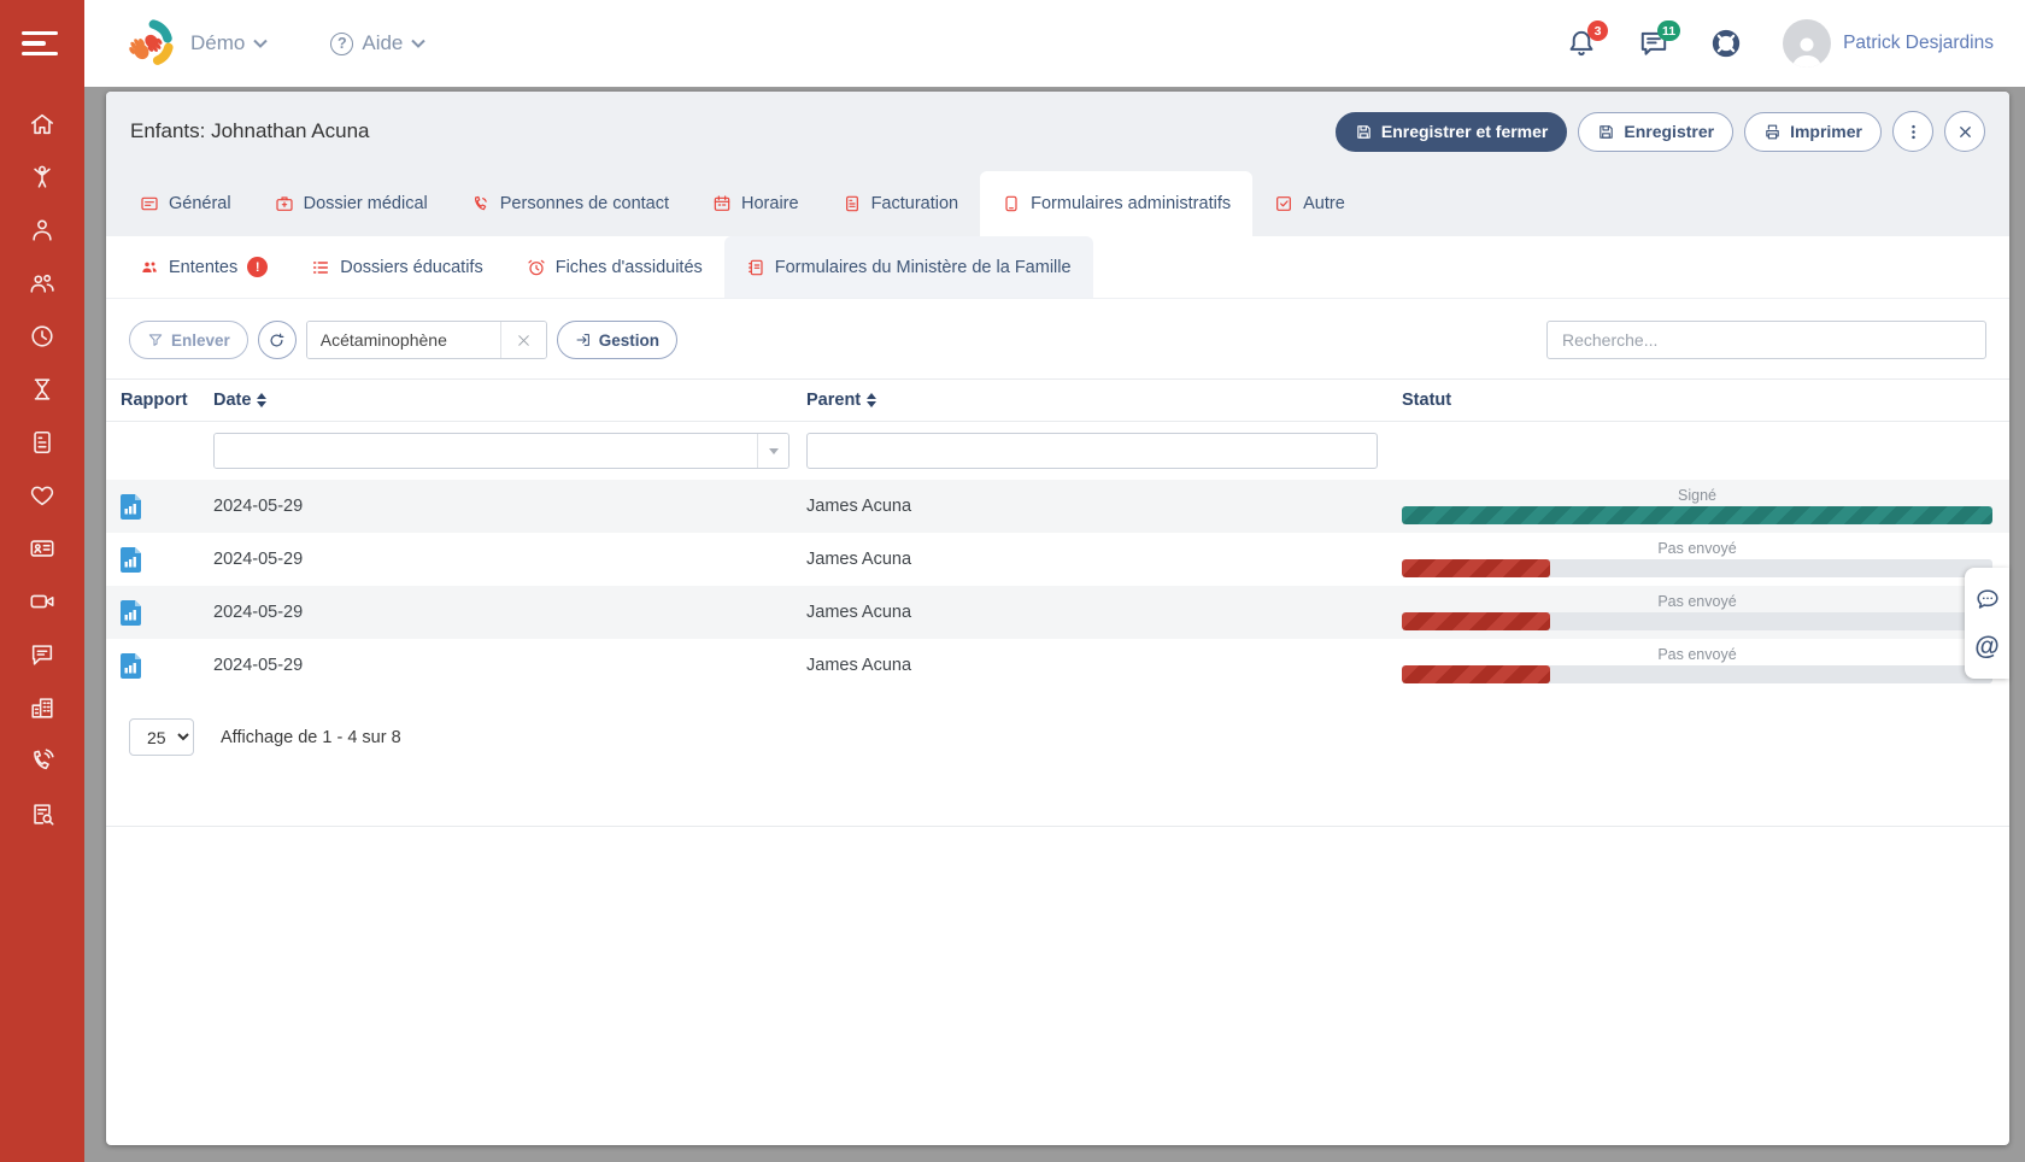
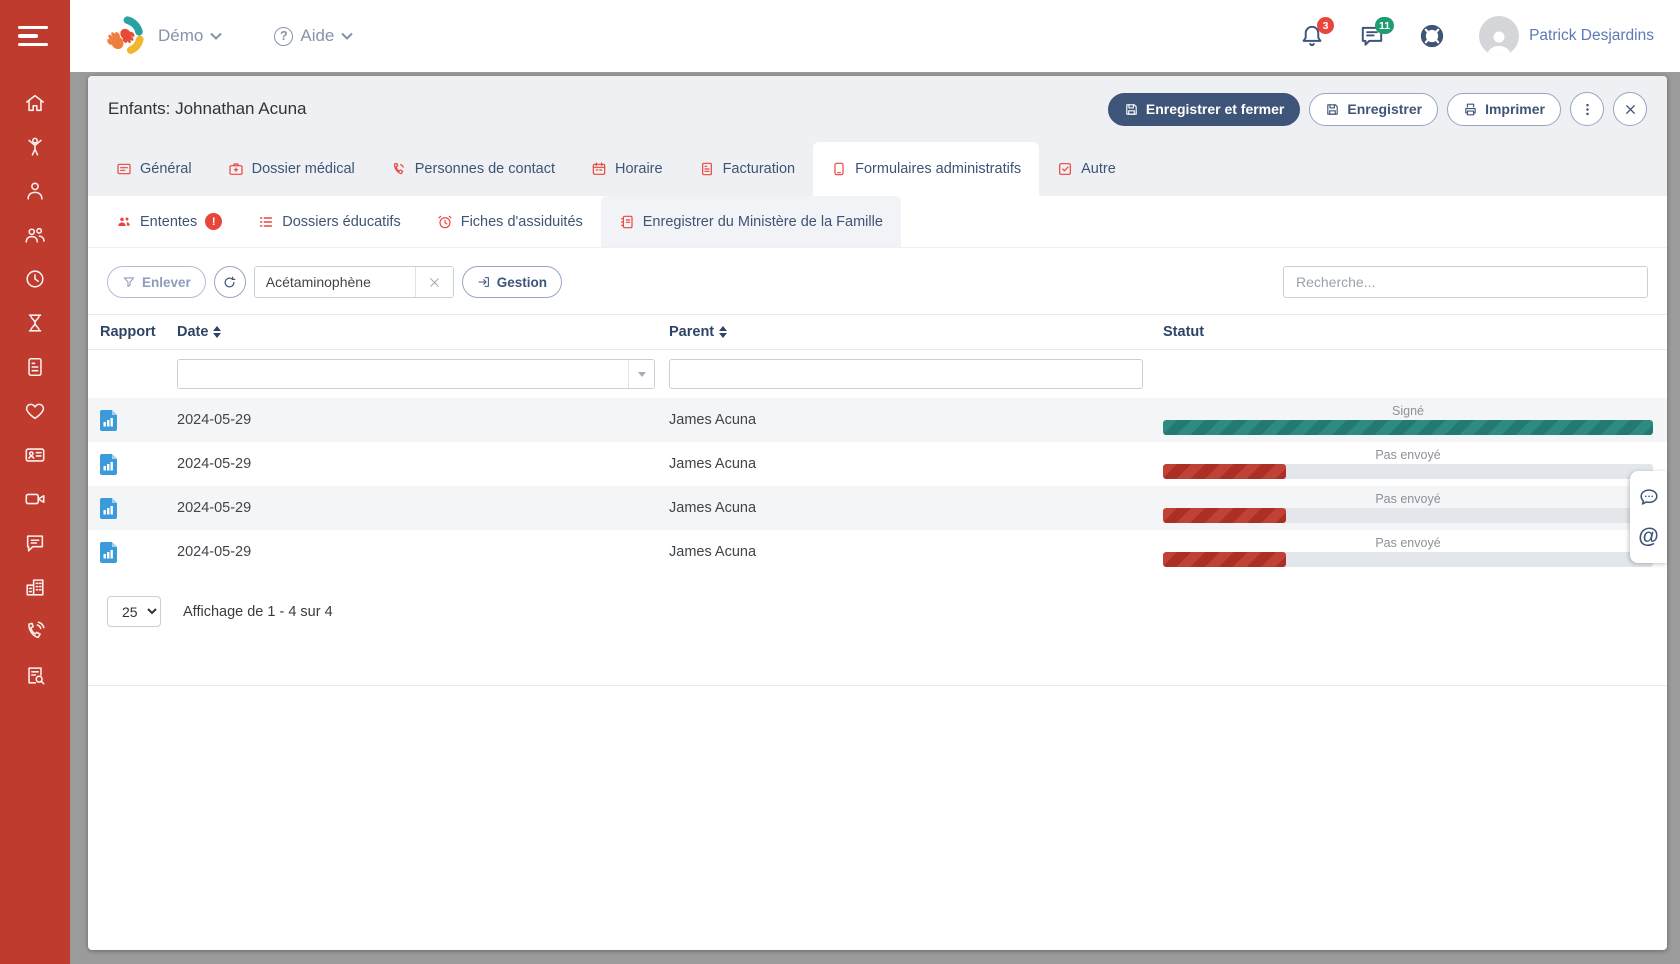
  Démo
  ?
  Aide
  3
  11
  Patrick Desjardins
  Enfants: Johnathan Acuna
  Enregistrer et fermer
  Enregistrer
  Imprimer
  Général
  Dossier médical
  Personnes de contact
  Horaire
  Facturation
  Formulaires administratifs
  Autre
  Ententes
  !
  Dossiers éducatifs
  Fiches d'assiduités
- Formulaires du Ministère de la Famille
+ Enregistrer du Ministère de la Famille
  Enlever
  Acétaminophène
  Gestion
  Recherche...
  Rapport
  Date
  Parent
  Statut
  2024-05-29
  James Acuna
  Signé
  2024-05-29
  James Acuna
  Pas envoyé
  2024-05-29
  James Acuna
  Pas envoyé
  2024-05-29
  James Acuna
  Pas envoyé
  25
- Affichage de 1 - 4 sur 8
+ Affichage de 1 - 4 sur 4
  @
